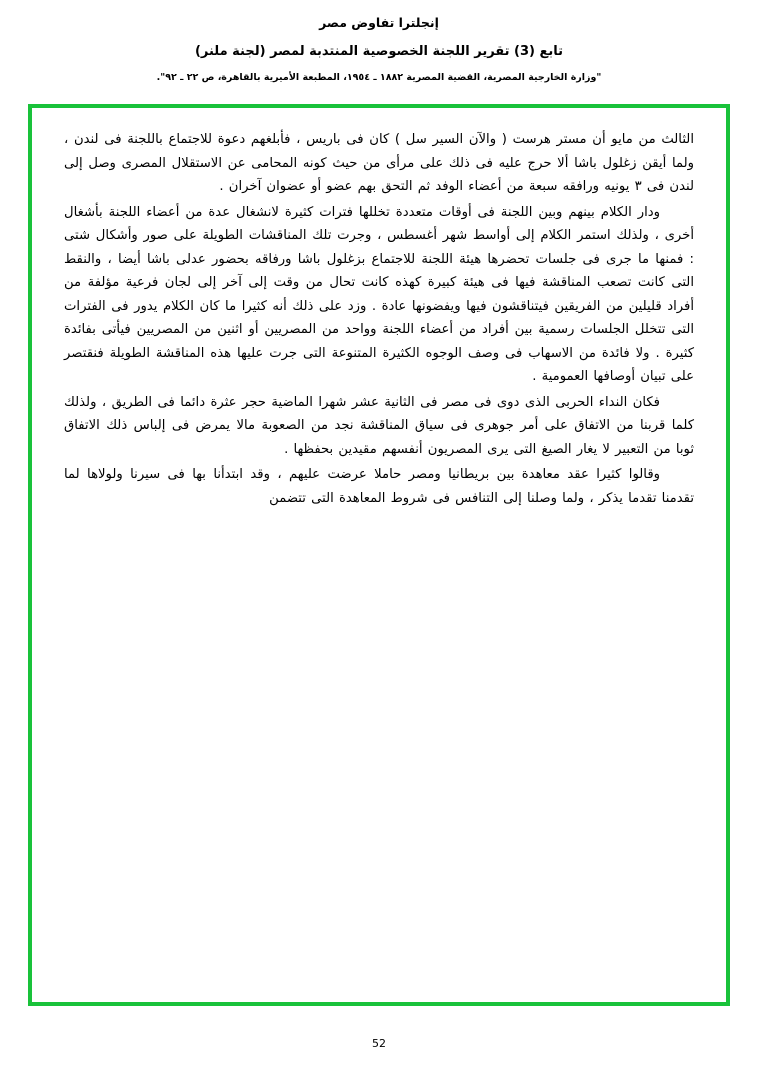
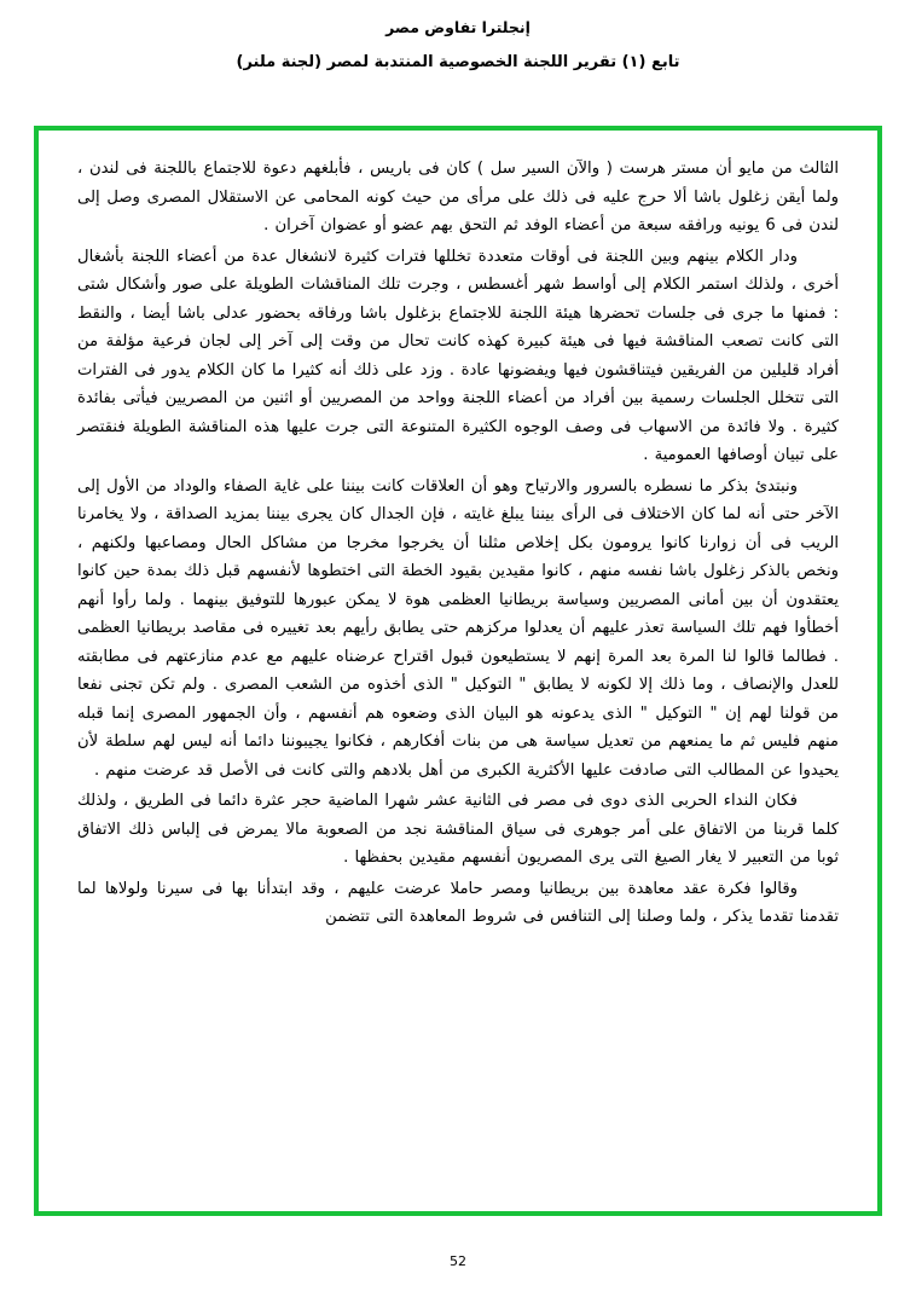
  إنجلترا تفاوض مصر
- تابع (3) تقرير اللجنة الخصوصية المنتدبة لمصر (لجنة ملنر)
+ تابع (١) تقرير اللجنة الخصوصية المنتدبة لمصر (لجنة ملنر)
- "وزارة الخارجية المصرية، القضية المصرية ١٨٨٢ ـ ١٩٥٤، المطبعة الأميرية بالقاهرة، ص ٢٢ ـ ٩٢".
- الثالث من مايو أن مستر هرست ( والآن السير سل ) كان فى باريس ، فأبلغهم دعوة للاجتماع باللجنة فى لندن ، ولما أيقن زغلول باشا ألا حرج عليه فى ذلك على مرأى من حيث كونه المحامى عن الاستقلال المصرى وصل إلى لندن فى ٣ يونيه ورافقه سبعة من أعضاء الوفد ثم التحق بهم عضو أو عضوان آخران .
+ الثالث من مايو أن مستر هرست ( والآن السير سل ) كان فى باريس ، فأبلغهم دعوة للاجتماع باللجنة فى لندن ، ولما أيقن زغلول باشا ألا حرج عليه فى ذلك على مرأى من حيث كونه المحامى عن الاستقلال المصرى وصل إلى لندن فى 6 يونيه ورافقه سبعة من أعضاء الوفد ثم التحق بهم عضو أو عضوان آخران .
  ودار الكلام بينهم وبين اللجنة فى أوقات متعددة تخللها فترات كثيرة لانشغال عدة من أعضاء اللجنة بأشغال أخرى ، ولذلك استمر الكلام إلى أواسط شهر أغسطس ، وجرت تلك المناقشات الطويلة على صور وأشكال شتى : فمنها ما جرى فى جلسات تحضرها هيئة اللجنة للاجتماع بزغلول باشا ورفاقه بحضور عدلى باشا أيضا ، والنقط التى كانت تصعب المناقشة فيها فى هيئة كبيرة كهذه كانت تحال من وقت إلى آخر إلى لجان فرعية مؤلفة من أفراد قليلين من الفريقين فيتناقشون فيها ويفضونها عادة . وزد على ذلك أنه كثيرا ما كان الكلام يدور فى الفترات التى تتخلل الجلسات رسمية بين أفراد من أعضاء اللجنة وواحد من المصريين أو اثنين من المصريين فيأتى بفائدة كثيرة . ولا فائدة من الاسهاب فى وصف الوجوه الكثيرة المتنوعة التى جرت عليها هذه المناقشة الطويلة فنقتصر على تبيان أوصافها العمومية .
+ ونبتدئ بذكر ما نسطره بالسرور والارتياح وهو أن العلاقات كانت بيننا على غاية الصفاء والوداد من الأول إلى الآخر حتى أنه لما كان الاختلاف فى الرأى بيننا يبلغ غايته ، فإن الجدال كان يجرى بيننا بمزيد الصداقة ، ولا يخامرنا الريب فى أن زوارنا كانوا يرومون بكل إخلاص مثلنا أن يخرجوا مخرجا من مشاكل الحال ومصاعبها ولكنهم ، ونخص بالذكر زغلول باشا نفسه منهم ، كانوا مقيدين بقيود الخطة التى اختطوها لأنفسهم قبل ذلك بمدة حين كانوا يعتقدون أن بين أمانى المصريين وسياسة بريطانيا العظمى هوة لا يمكن عبورها للتوفيق بينهما . ولما رأوا أنهم أخطأوا فهم تلك السياسة تعذر عليهم أن يعدلوا مركزهم حتى يطابق رأيهم بعد تغييره فى مقاصد بريطانيا العظمى . فطالما قالوا لنا المرة بعد المرة إنهم لا يستطيعون قبول اقتراح عرضناه عليهم مع عدم منازعتهم فى مطابقته للعدل والإنصاف ، وما ذلك إلا لكونه لا يطابق " التوكيل " الذى أخذوه من الشعب المصرى . ولم تكن تجنى نفعا من قولنا لهم إن " التوكيل " الذى يدعونه هو البيان الذى وضعوه هم أنفسهم ، وأن الجمهور المصرى إنما قبله منهم فليس ثم ما يمنعهم من تعديل سياسة هى من بنات أفكارهم ، فكانوا يجيبوننا دائما أنه ليس لهم سلطة لأن يحيدوا عن المطالب التى صادفت عليها الأكثرية الكبرى من أهل بلادهم والتى كانت فى الأصل قد عرضت منهم .
  فكان النداء الحربى الذى دوى فى مصر فى الثانية عشر شهرا الماضية حجر عثرة دائما فى الطريق ، ولذلك كلما قربنا من الاتفاق على أمر جوهرى فى سياق المناقشة نجد من الصعوبة مالا يمرض فى إلباس ذلك الاتفاق ثوبا من التعبير لا يغار الصيغ التى يرى المصريون أنفسهم مقيدين بحفظها .
- وقالوا كثيرا عقد معاهدة بين بريطانيا ومصر حاملا عرضت عليهم ، وقد ابتدأنا بها فى سيرنا ولولاها لما تقدمنا تقدما يذكر ، ولما وصلنا إلى التنافس فى شروط المعاهدة التى تتضمن
+ وقالوا فكرة عقد معاهدة بين بريطانيا ومصر حاملا عرضت عليهم ، وقد ابتدأنا بها فى سيرنا ولولاها لما تقدمنا تقدما يذكر ، ولما وصلنا إلى التنافس فى شروط المعاهدة التى تتضمن
  52
